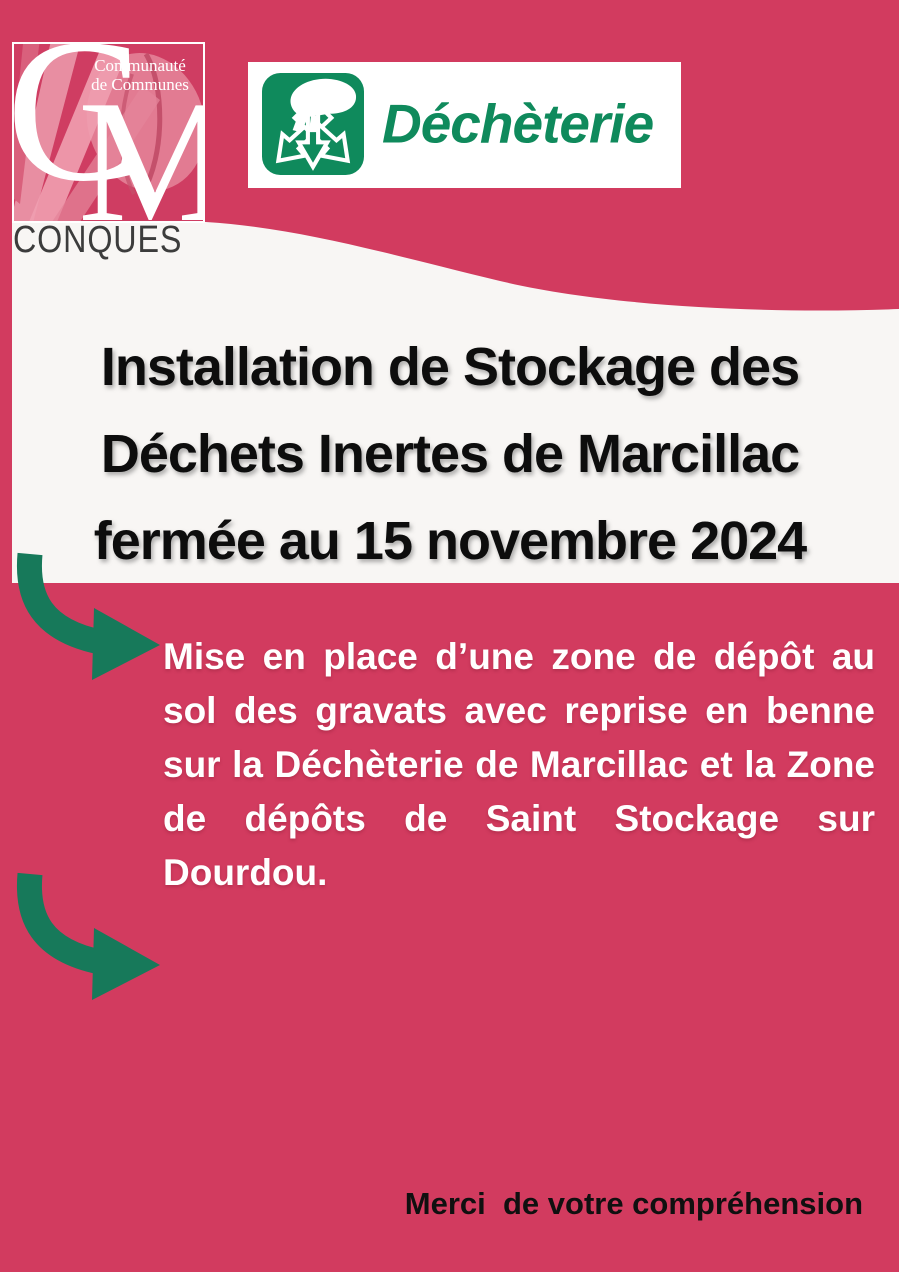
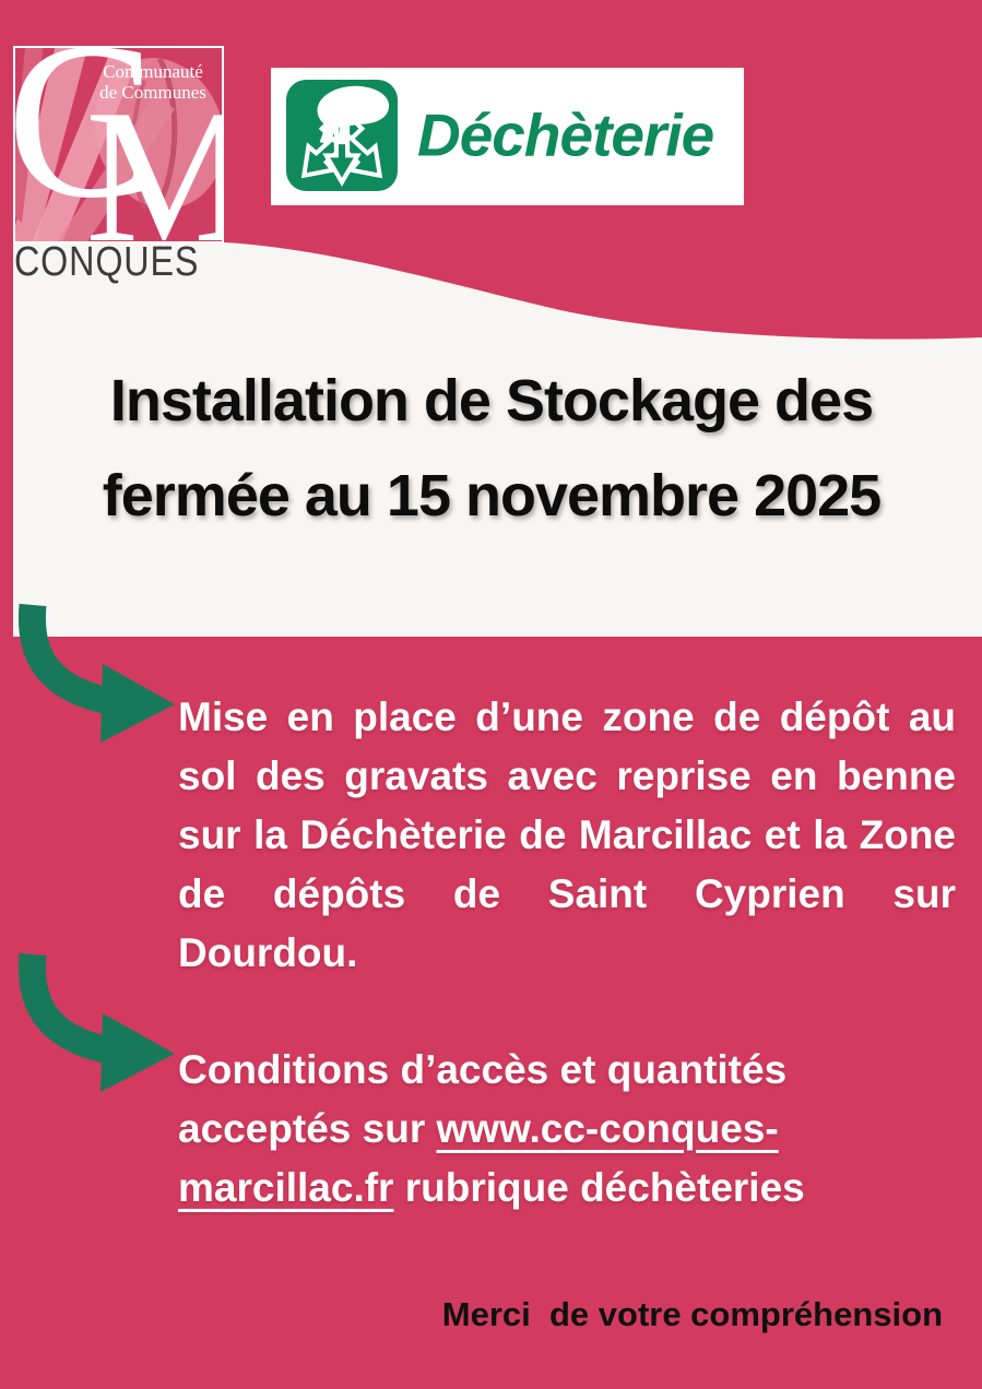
  C
  M
  Communauté
  de Communes
  CONQUES
  Déchèterie
  Installation de Stockage des
- Déchets Inertes de Marcillac
- fermée au 15 novembre 2024
+ fermée au 15 novembre 2025
- Mise en place d’une zone de dépôt au sol des gravats avec reprise en benne sur la Déchèterie de Marcillac et la Zone de dépôts de Saint Stockage sur Dourdou.
+ Mise en place d’une zone de dépôt au sol des gravats avec reprise en benne sur la Déchèterie de Marcillac et la Zone de dépôts de Saint Cyprien sur Dourdou.
+ Conditions d’accès et quantités acceptés sur www.cc-conques-marcillac.fr rubrique déchèteries
  Merci de votre compréhension
